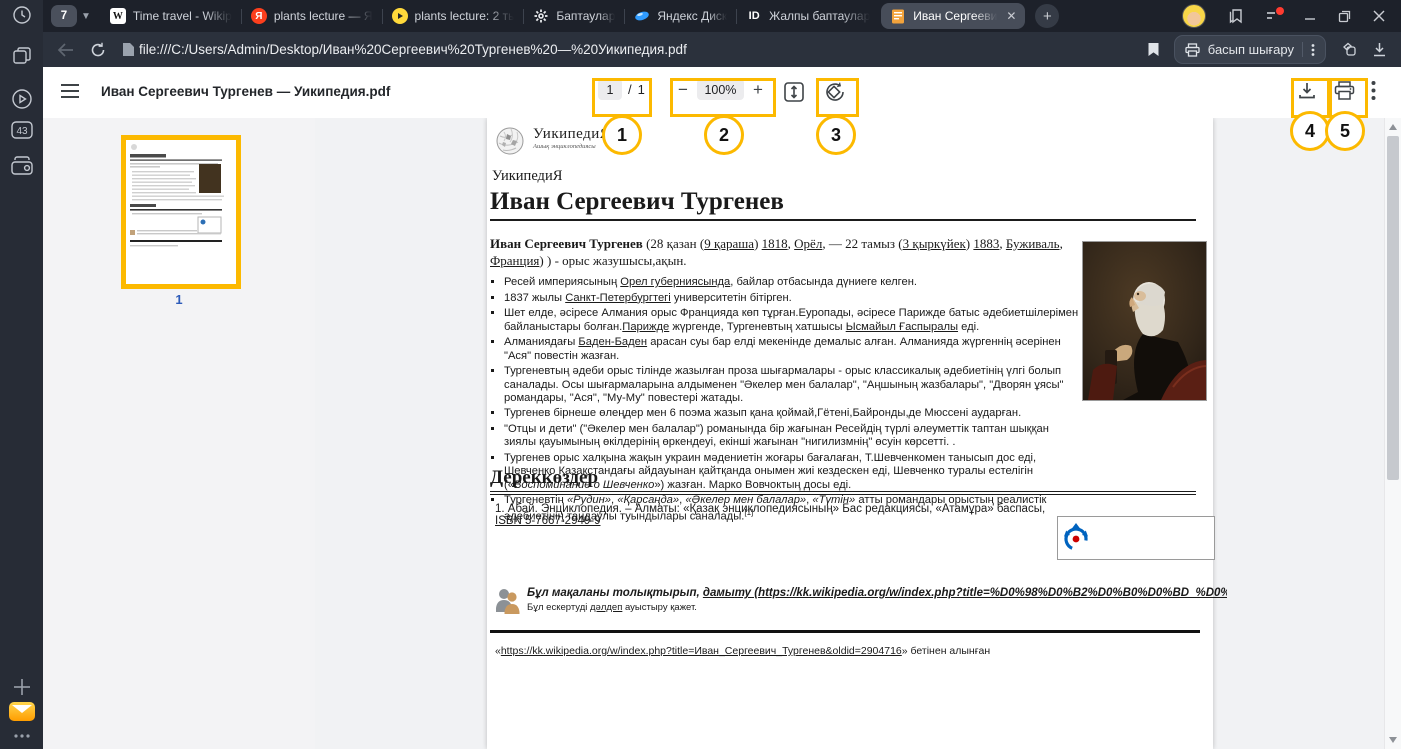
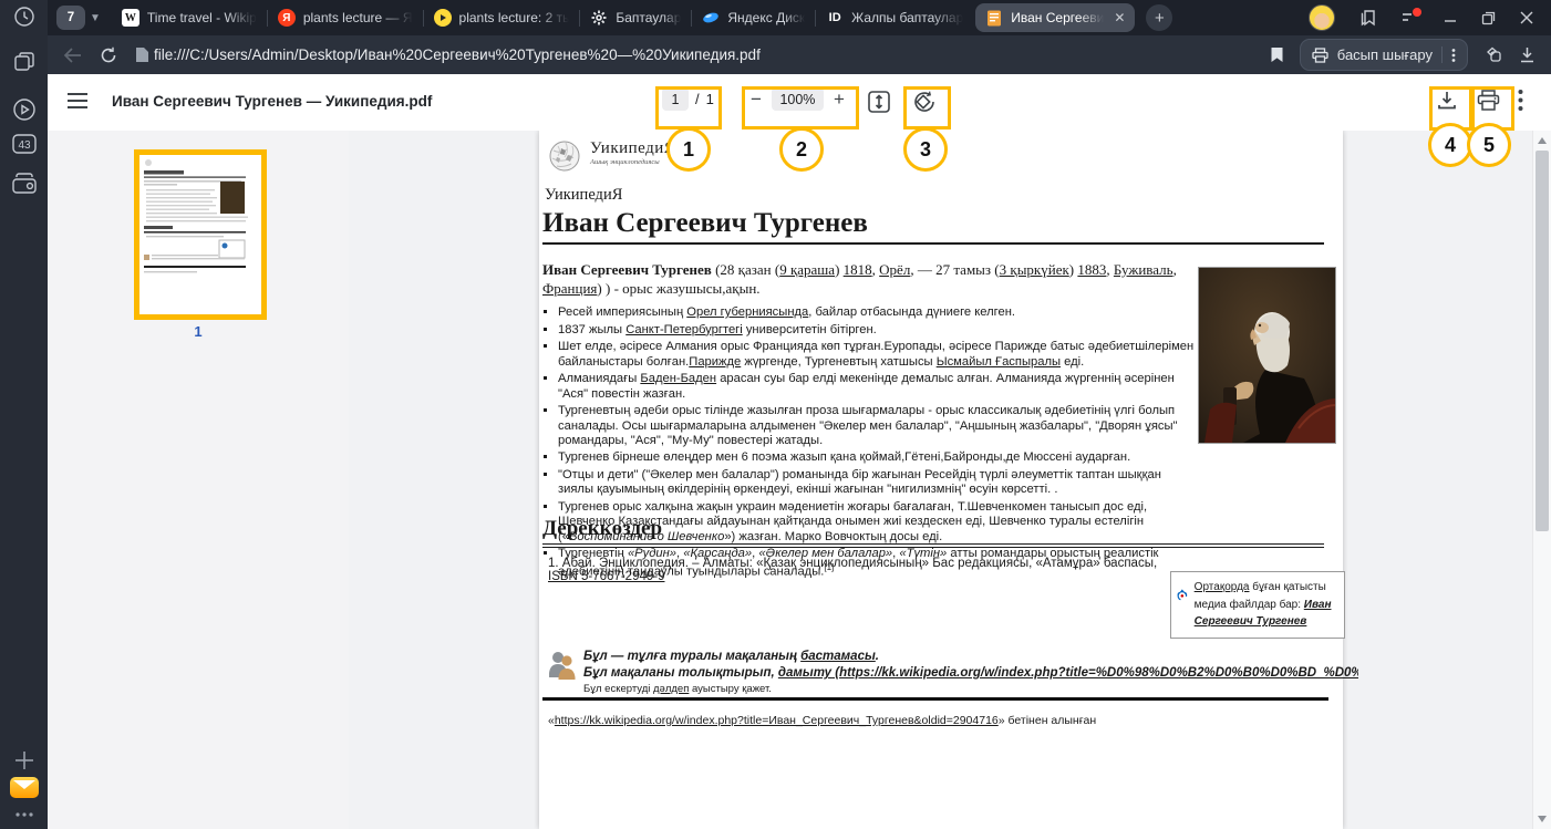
  7
  ▼
  W
  Time travel - Wikip
  Я
  plants lecture — Я
  plants lecture: 2 ть
  Баптаулар
  Яндекс Диск
  ID
  Жалпы баптаулар
  Иван Сергееви
  ✕
  +
  file:///C:/Users/Admin/Desktop/Иван%20Сергеевич%20Тургенев%20—%20Уикипедия.pdf
  басып шығару
  43
  Иван Сергеевич Тургенев — Уикипедия.pdf
  1
  /
  1
  −
  100%
  +
  1
  Уикипеди
  УикипедиЯ
  Иван Сергеевич Тургенев
- Иван Сергеевич Тургенев (28 қазан (9 қараша) 1818, Орёл, — 22 тамыз (3 қыркүйек) 1883, Буживаль, Франция) ) - орыс жазушысы,ақын.
+ Иван Сергеевич Тургенев (28 қазан (9 қараша) 1818, Орёл, — 27 тамыз (3 қыркүйек) 1883, Буживаль, Франция) ) - орыс жазушысы,ақын.
  Ресей империясының Орел губерниясында, байлар отбасында дүниеге келген.
  1837 жылы Санкт-Петербургтегі университетін бітірген.
  Шет елде, әсіресе Алмания орыс Францияда көп тұрған.Еуропады, әсіресе Парижде батыс әдебиетшілерімен байланыстары болған.Парижде жүргенде, Тургеневтың хатшысы Ысмайыл Ғаспыралы еді.
  Алманиядағы Баден-Баден арасан суы бар елді мекенінде демалыс алған. Алманияда жүргеннің әсерінен "Ася" повестін жазған.
  Тургеневтың әдеби орыс тілінде жазылған проза шығармалары - орыс классикалық әдебиетінің үлгі болып саналады. Осы шығармаларына алдыменен "Әкелер мен балалар", "Аңшының жазбалары", "Дворян ұясы" романдары, "Ася", "Му-Му" повестері жатады.
  Тургенев бірнеше өлеңдер мен 6 поэма жазып қана қоймай,Гётені,Байронды,де Мюссені аударған.
  "Отцы и дети" ("Әкелер мен балалар") романында бір жағынан Ресейдің түрлі әлеуметтік таптан шыққан зиялы қауымының өкілдерінің өркендеуі, екінші жағынан "нигилизмнің" өсуін көрсетті. .
  Тургенев орыс халқына жақын украин мәдениетін жоғары бағалаған, Т.Шевченкомен танысып дос еді, Шевченко Қазақстандағы айдауынан қайтқанда онымен жиі кездескен еді, Шевченко туралы естелігін («Воспоминание о Шевченко») жазған. Марко Вовчоктың досы еді.
  Тургеневтің «Рудин», «Қарсаңда», «Әкелер мен балалар», «Түтін» атты романдары орыстың реалистік әдебиетінің таңдаулы туындылары саналады.[1]
  Дереккөздер
  1. Абай. Энциклопедия. – Алматы: «Қазақ энциклопедиясының» Бас редакциясы, «Атамұра» баспасы, ISBN 5-7667-2949-9
+ Ортақорда бұған қатысты медиа файлдар бар: Иван Сергеевич Тургенев
+ Бұл — тұлға туралы мақаланың бастамасы.
  Бұл мақаланы толықтырып, дамыту (https://kk.wikipedia.org/w/index.php?title=%D0%98%D0%B2%D0%B0%D0%BD_%D0%
  Бұл ескертуді дәлдеп ауыстыру қажет.
  «https://kk.wikipedia.org/w/index.php?title=Иван_Сергеевич_Тургенев&oldid=2904716» бетінен алынған
  1
  2
  3
  4
  5
